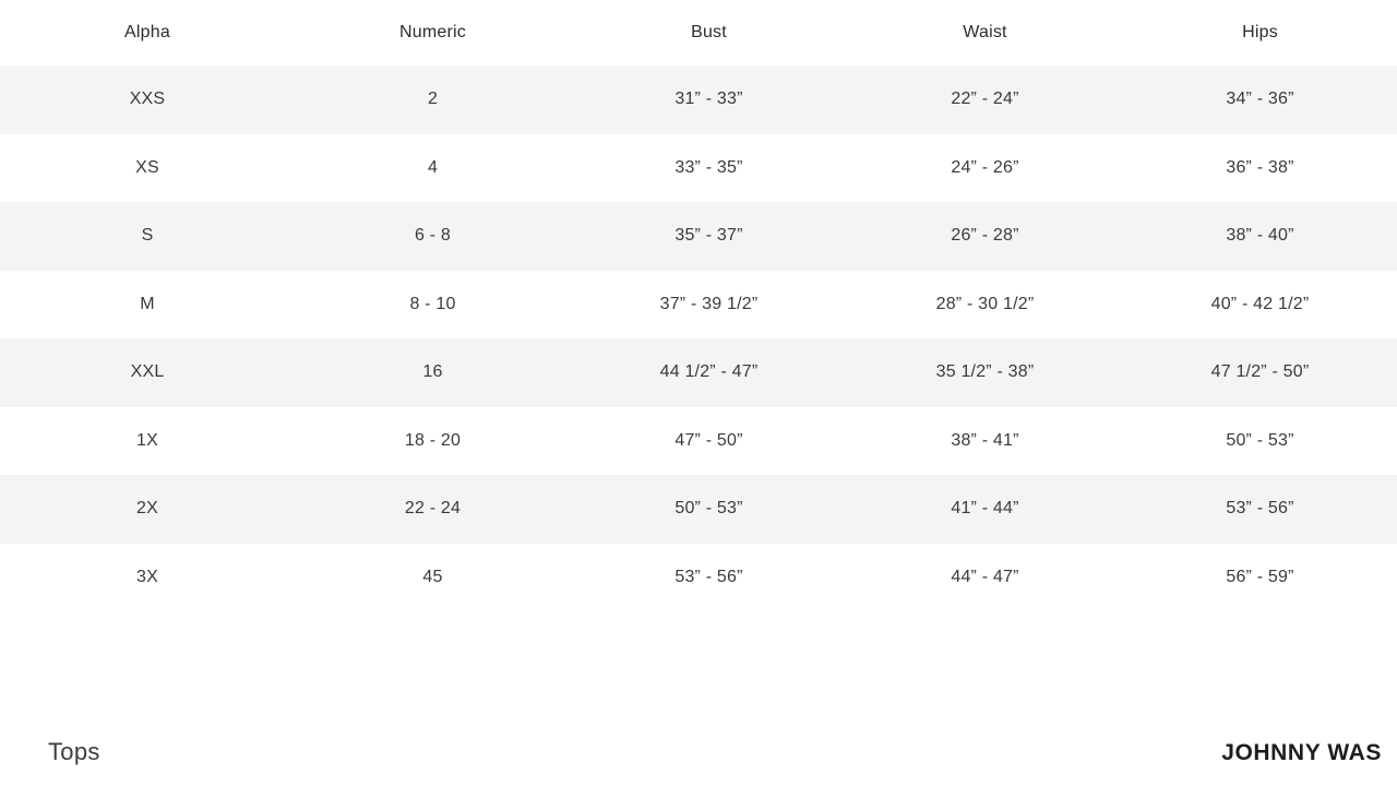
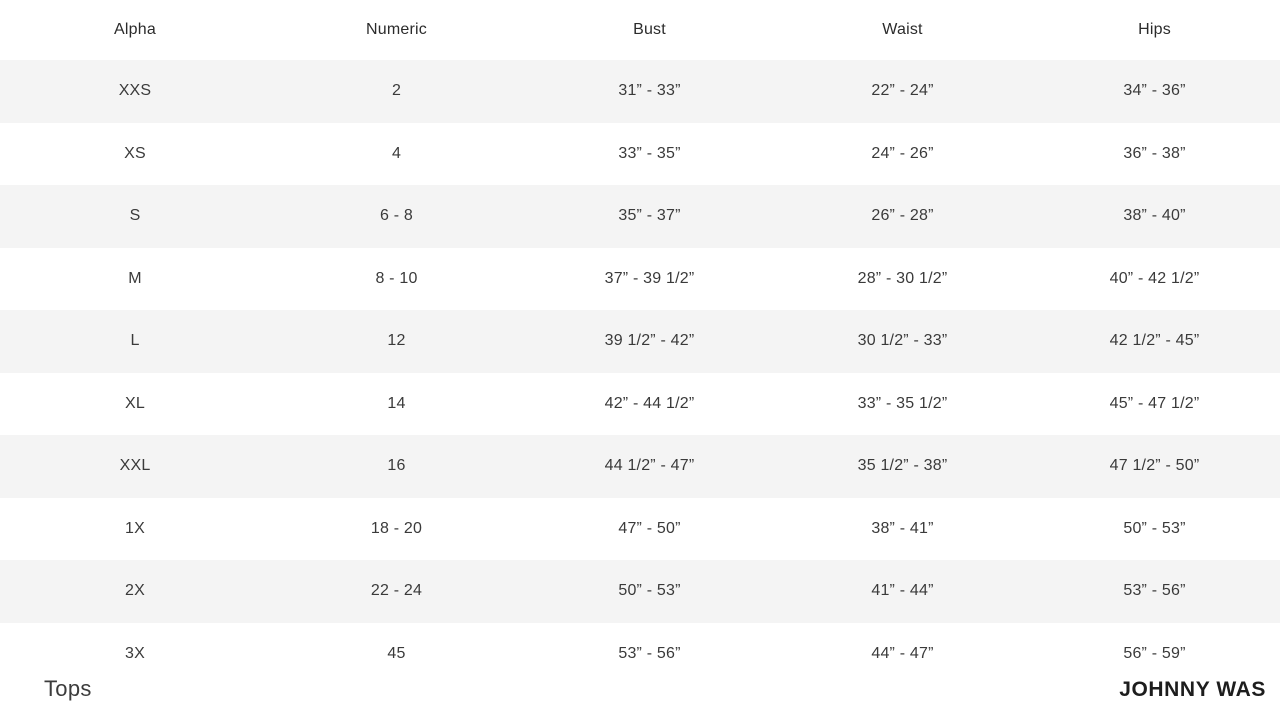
  Alpha	Numeric	Bust	Waist	Hips
  XXS	2	31” - 33”	22” - 24”	34” - 36”
  XS	4	33” - 35”	24” - 26”	36” - 38”
  S	6 - 8	35” - 37”	26” - 28”	38” - 40”
  M	8 - 10	37” - 39 1/2”	28” - 30 1/2”	40” - 42 1/2”
+ L	12	39 1/2” - 42”	30 1/2” - 33”	42 1/2” - 45”
+ XL	14	42” - 44 1/2”	33” - 35 1/2”	45” - 47 1/2”
  XXL	16	44 1/2” - 47”	35 1/2” - 38”	47 1/2” - 50”
  1X	18 - 20	47” - 50”	38” - 41”	50” - 53”
  2X	22 - 24	50” - 53”	41” - 44”	53” - 56”
  3X	45	53” - 56”	44” - 47”	56” - 59”
  Tops
  JOHNNY WAS
